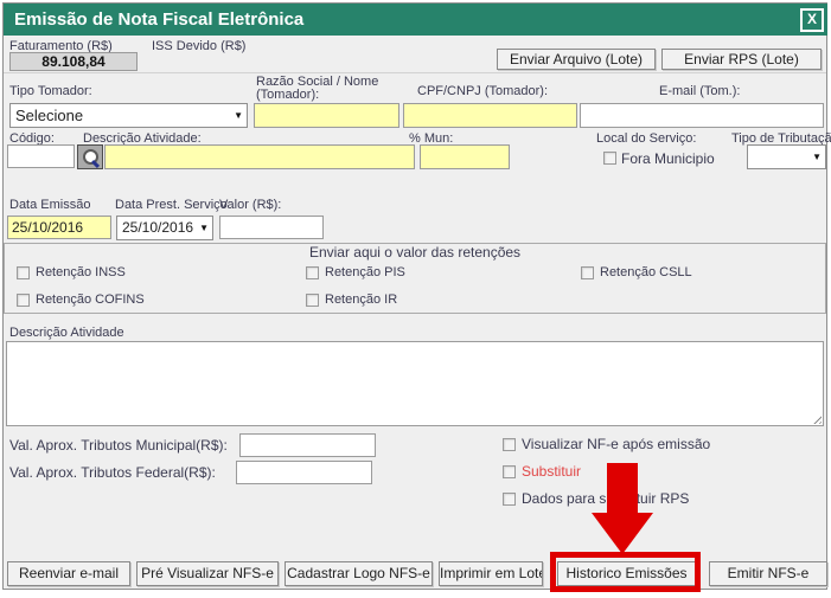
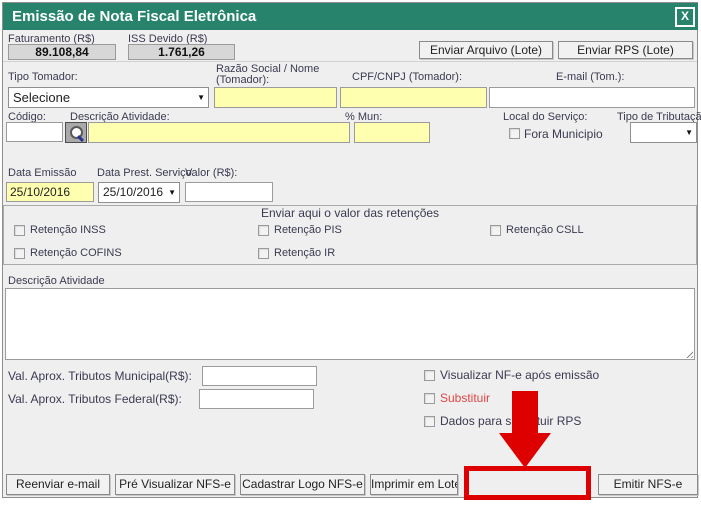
  Emissão de Nota Fiscal Eletrônica
  X
  Faturamento (R$)
  ISS Devido (R$)
  89.108,84
+ 1.761,26
  Enviar Arquivo (Lote)
  Enviar RPS (Lote)
  Tipo Tomador:
  Razão Social / Nome
  (Tomador):
  CPF/CNPJ (Tomador):
  E-mail (Tom.):
  Selecione
  ▼
  Código:
  Descrição Atividade:
  % Mun:
  Local do Serviço:
  Tipo de Tributaçã
  Fora Municipio
  ▼
  Data Emissão
  Data Prest. Serviço
  Valor (R$):
  25/10/2016
  25/10/2016
  ▼
  Enviar aqui o valor das retenções
  Retenção INSS
  Retenção PIS
  Retenção CSLL
  Retenção COFINS
  Retenção IR
  Descrição Atividade
  Val. Aprox. Tributos Municipal(R$):
  Val. Aprox. Tributos Federal(R$):
  Visualizar NF-e após emissão
  Substituir
  Dados para stuir RPS
  Reenviar e-mail
  Pré Visualizar NFS-e
  Cadastrar Logo NFS-e
  Imprimir em Lote
- Historico Emissões
  Emitir NFS-e
